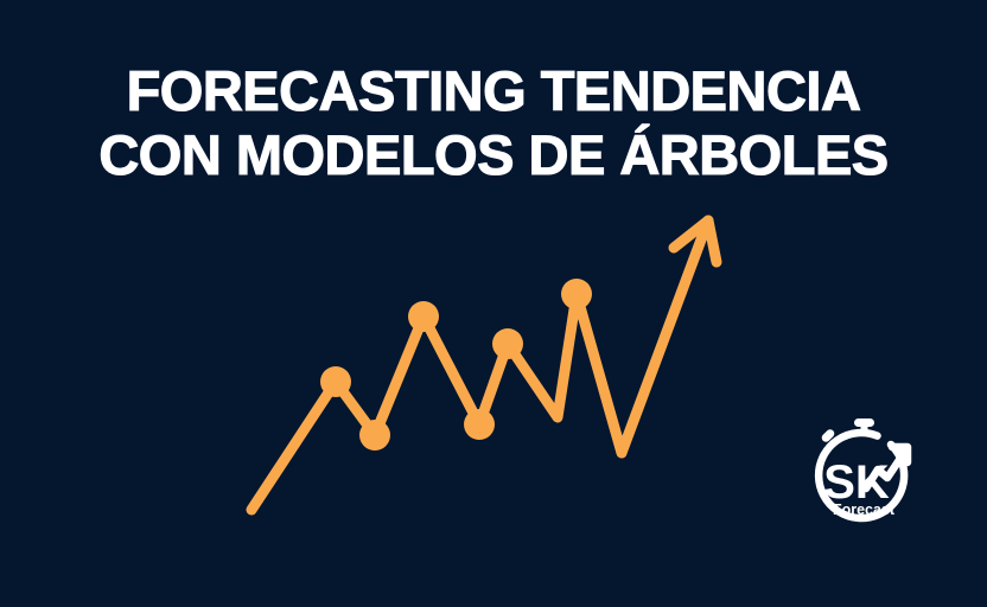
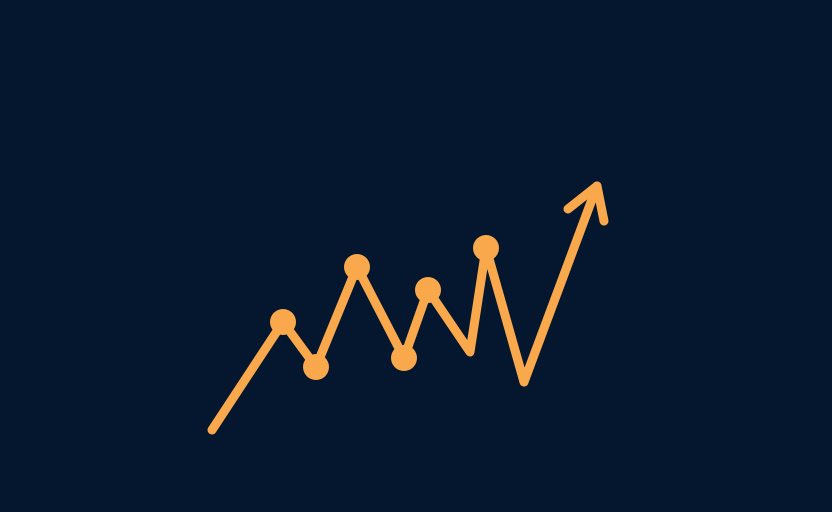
- FORECASTING TENDENCIA
- CON MODELOS DE ÁRBOLES
- SK
- Forecast
